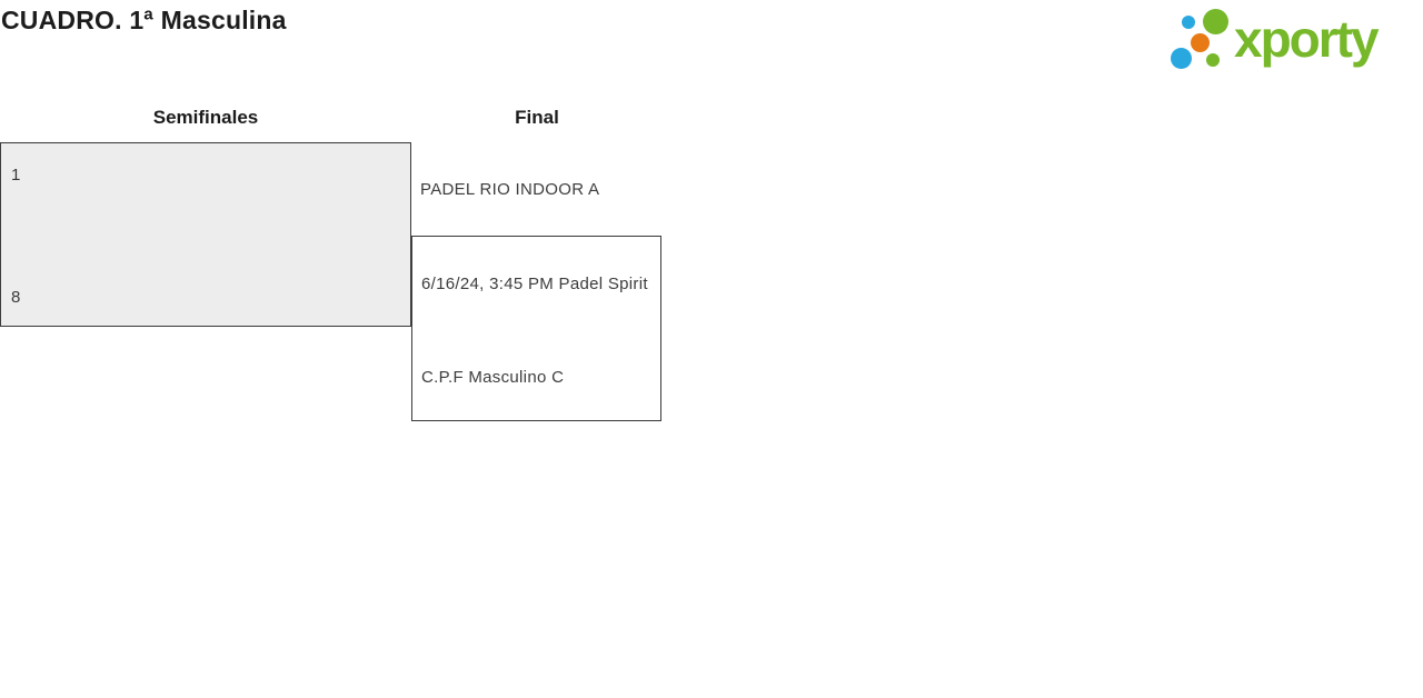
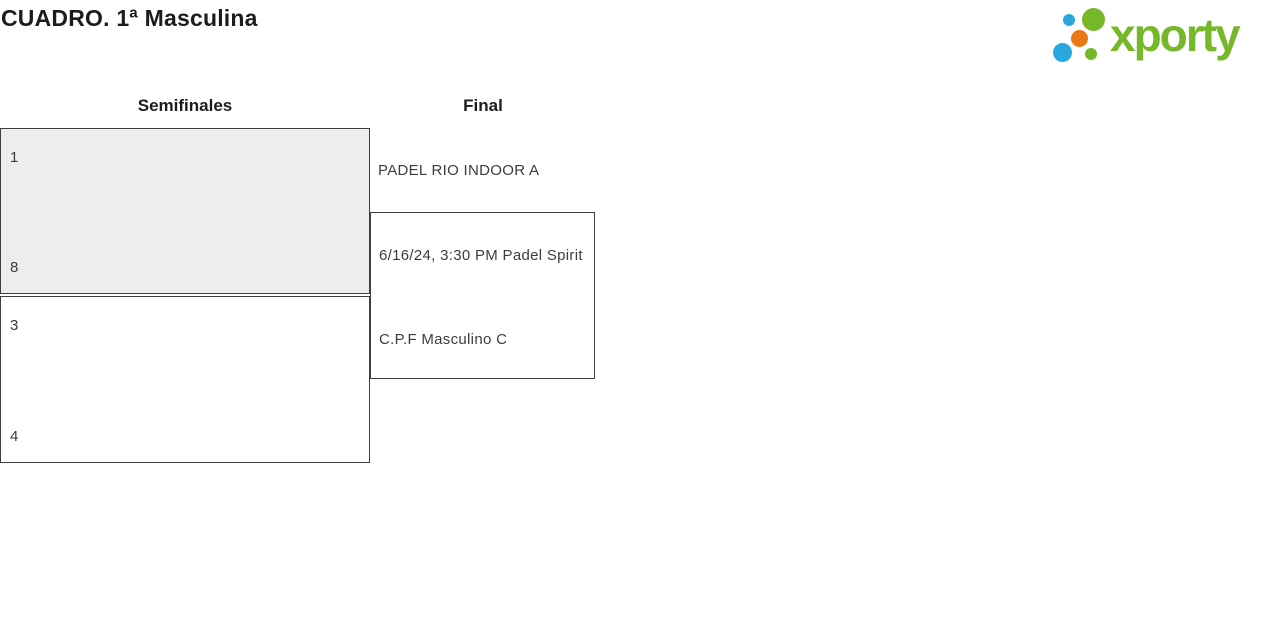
  CUADRO. 1ª Masculina
  xporty
  Semifinales
  Final
  1
  8
+ 3
+ 4
  PADEL RIO INDOOR A
- 6/16/24, 3:45 PM Padel Spirit
+ 6/16/24, 3:30 PM Padel Spirit
  C.P.F Masculino C
